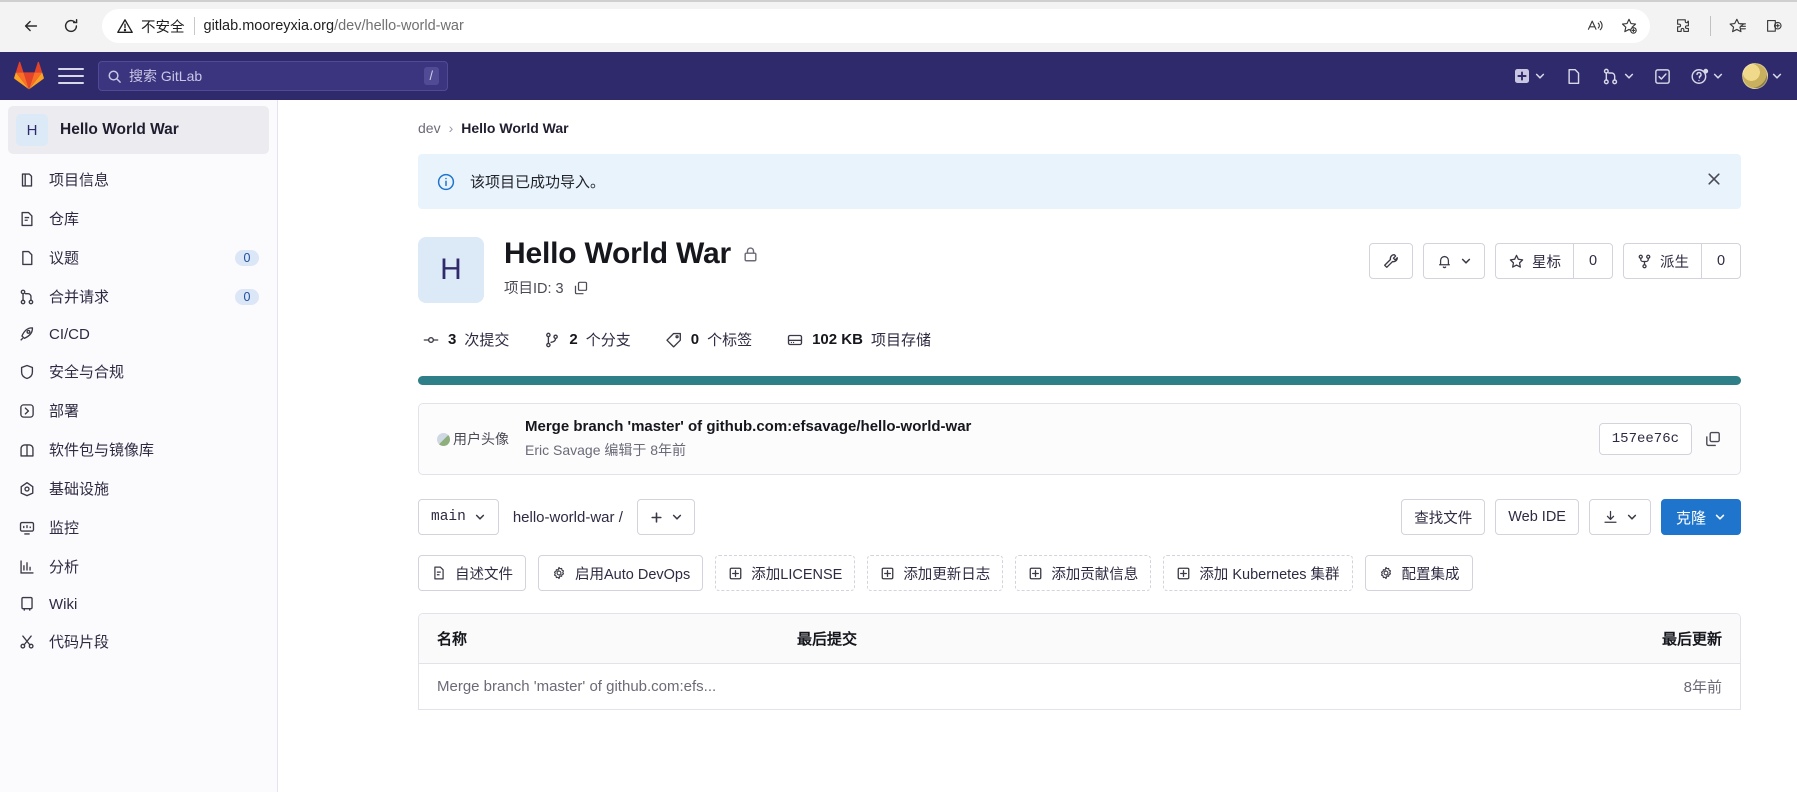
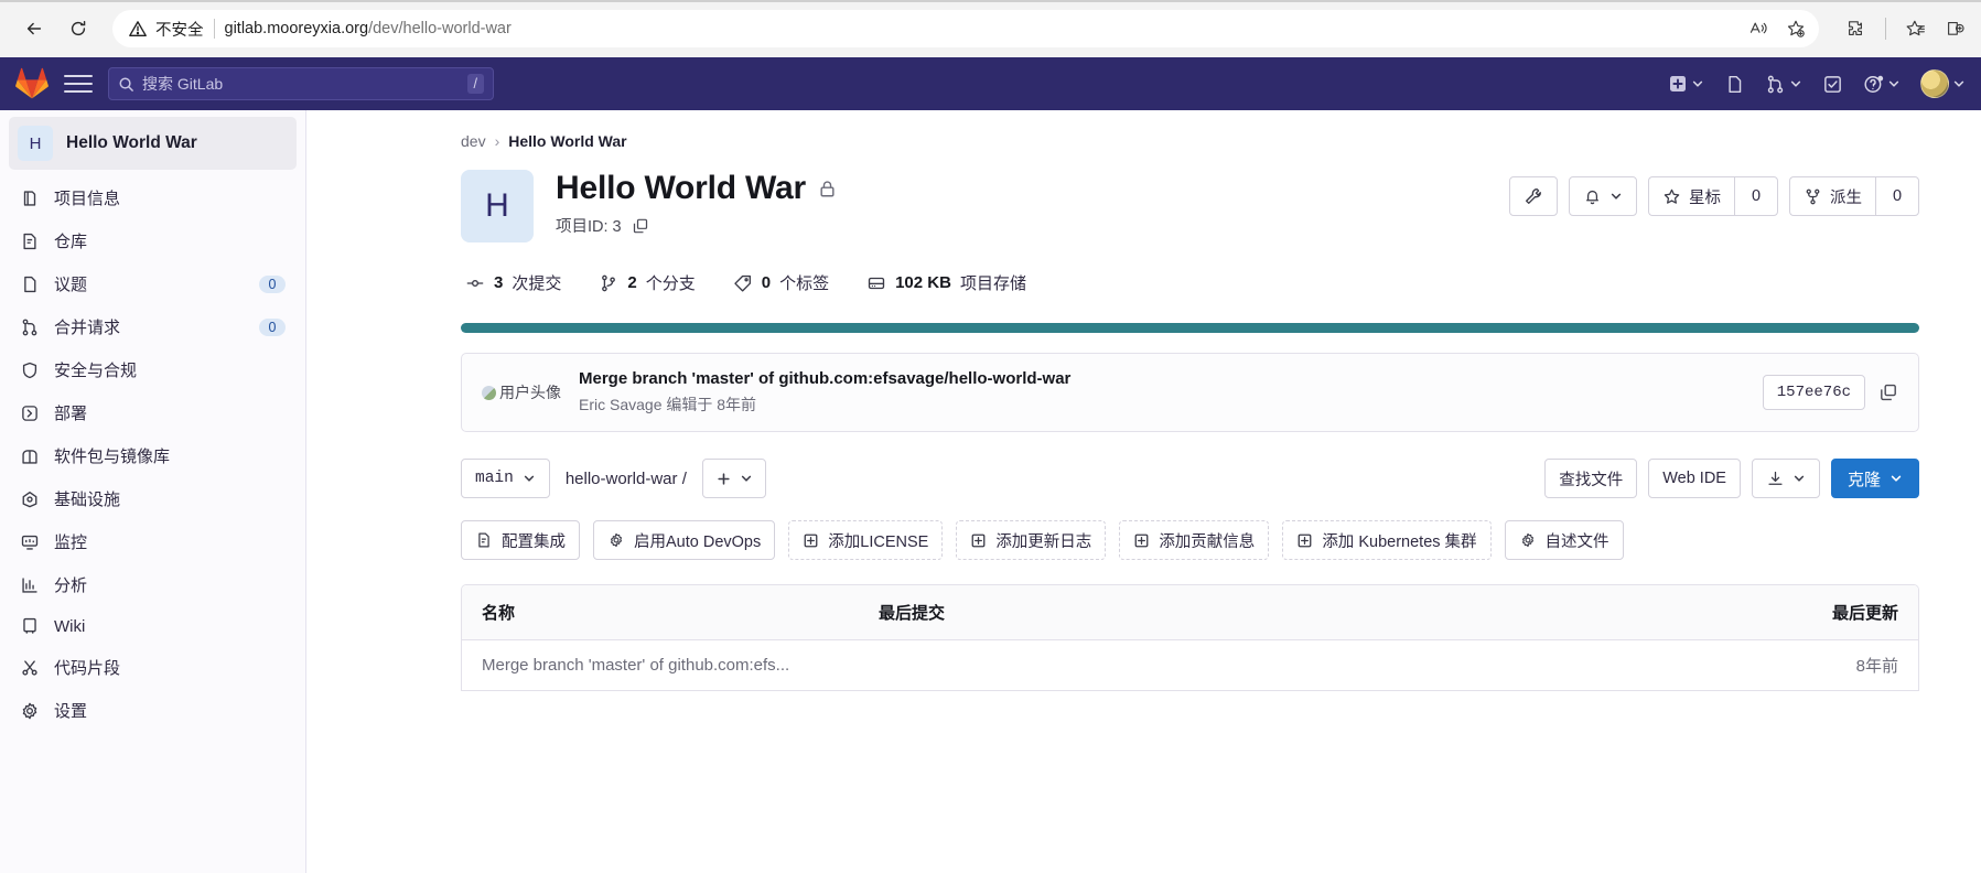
  不安全
  gitlab.mooreyxia.org/dev/hello-world-war
  搜索 GitLab
  /
  H
  Hello World War
  项目信息
  仓库
  议题
  0
  合并请求
  0
- CI/CD
  安全与合规
  部署
  软件包与镜像库
  基础设施
  监控
  分析
  Wiki
  代码片段
+ 设置
  dev
  ›
  Hello World War
- 该项目已成功导入。
  H
  Hello World War
  项目ID: 3
  星标
  0
  派生
  0
  3
  次提交
  2
  个分支
  0
  个标签
  102 KB
  项目存储
  用户头像
  Merge branch 'master' of github.com:efsavage/hello-world-war
  Eric Savage 编辑于 8年前
  157ee76c
  main
  hello-world-war /
  查找文件
  Web IDE
  克隆
- 自述文件
+ 配置集成
  启用Auto DevOps
  添加LICENSE
  添加更新日志
  添加贡献信息
  添加 Kubernetes 集群
- 配置集成
+ 自述文件
  名称
  最后提交
  最后更新
  Merge branch 'master' of github.com:efs...
  8年前
